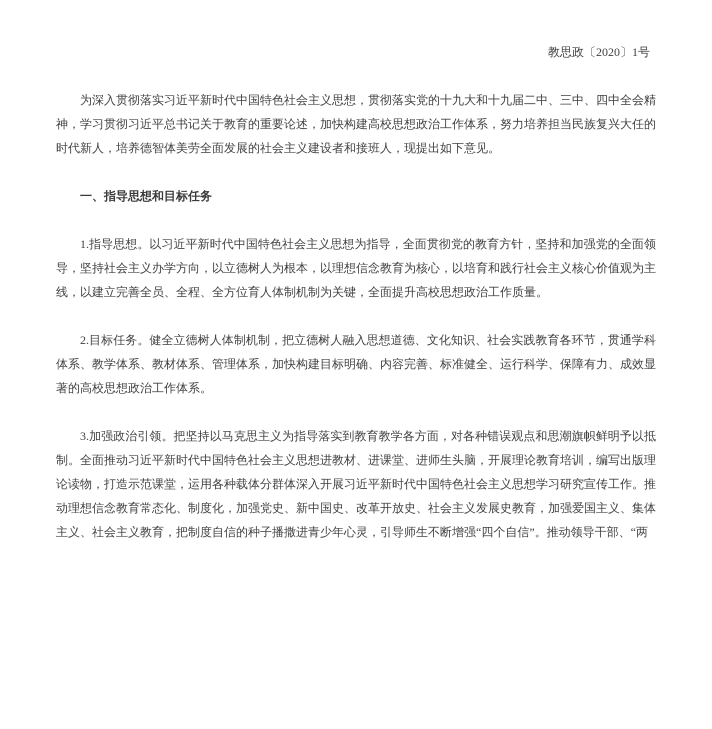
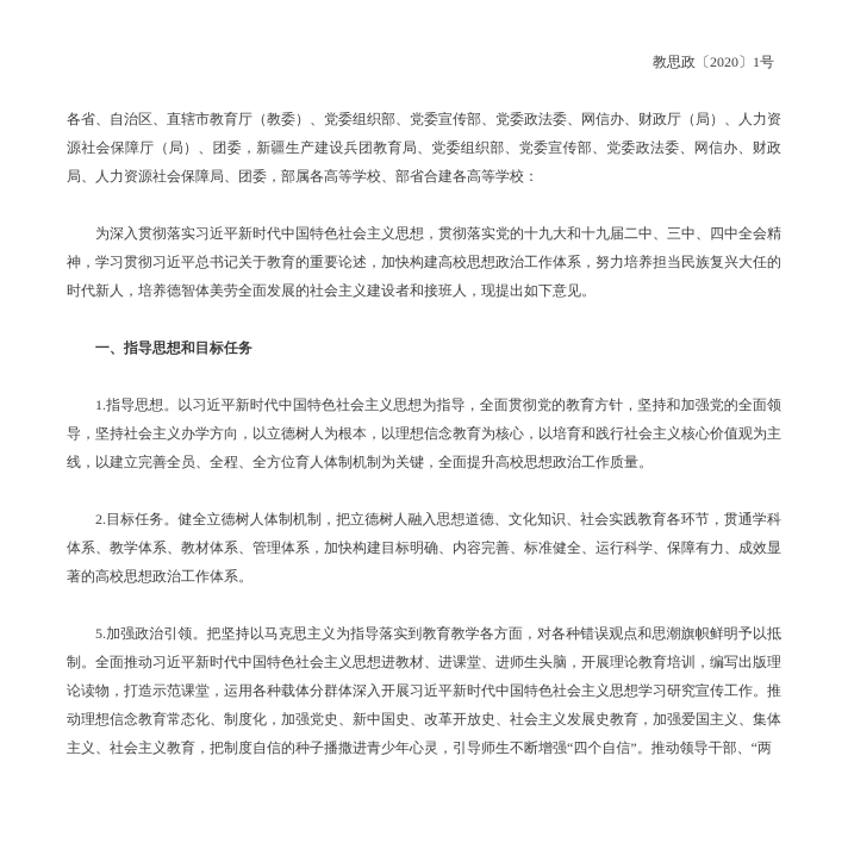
  教思政〔2020〕1号
+ 各省、自治区、直辖市教育厅（教委）、党委组织部、党委宣传部、党委政法委、网信办、财政厅（局）、人力资源社会保障厅（局）、团委，新疆生产建设兵团教育局、党委组织部、党委宣传部、党委政法委、网信办、财政局、人力资源社会保障局、团委，部属各高等学校、部省合建各高等学校：
  为深入贯彻落实习近平新时代中国特色社会主义思想，贯彻落实党的十九大和十九届二中、三中、四中全会精神，学习贯彻习近平总书记关于教育的重要论述，加快构建高校思想政治工作体系，努力培养担当民族复兴大任的时代新人，培养德智体美劳全面发展的社会主义建设者和接班人，现提出如下意见。
  一、指导思想和目标任务
  1.指导思想。以习近平新时代中国特色社会主义思想为指导，全面贯彻党的教育方针，坚持和加强党的全面领导，坚持社会主义办学方向，以立德树人为根本，以理想信念教育为核心，以培育和践行社会主义核心价值观为主线，以建立完善全员、全程、全方位育人体制机制为关键，全面提升高校思想政治工作质量。
  2.目标任务。健全立德树人体制机制，把立德树人融入思想道德、文化知识、社会实践教育各环节，贯通学科体系、教学体系、教材体系、管理体系，加快构建目标明确、内容完善、标准健全、运行科学、保障有力、成效显著的高校思想政治工作体系。
- 3.加强政治引领。把坚持以马克思主义为指导落实到教育教学各方面，对各种错误观点和思潮旗帜鲜明予以抵制。全面推动习近平新时代中国特色社会主义思想进教材、进课堂、进师生头脑，开展理论教育培训，编写出版理论读物，打造示范课堂，运用各种载体分群体深入开展习近平新时代中国特色社会主义思想学习研究宣传工作。推动理想信念教育常态化、制度化，加强党史、新中国史、改革开放史、社会主义发展史教育，加强爱国主义、集体主义、社会主义教育，把制度自信的种子播撒进青少年心灵，引导师生不断增强“四个自信”。推动领导干部、“两
+ 5.加强政治引领。把坚持以马克思主义为指导落实到教育教学各方面，对各种错误观点和思潮旗帜鲜明予以抵制。全面推动习近平新时代中国特色社会主义思想进教材、进课堂、进师生头脑，开展理论教育培训，编写出版理论读物，打造示范课堂，运用各种载体分群体深入开展习近平新时代中国特色社会主义思想学习研究宣传工作。推动理想信念教育常态化、制度化，加强党史、新中国史、改革开放史、社会主义发展史教育，加强爱国主义、集体主义、社会主义教育，把制度自信的种子播撒进青少年心灵，引导师生不断增强“四个自信”。推动领导干部、“两
